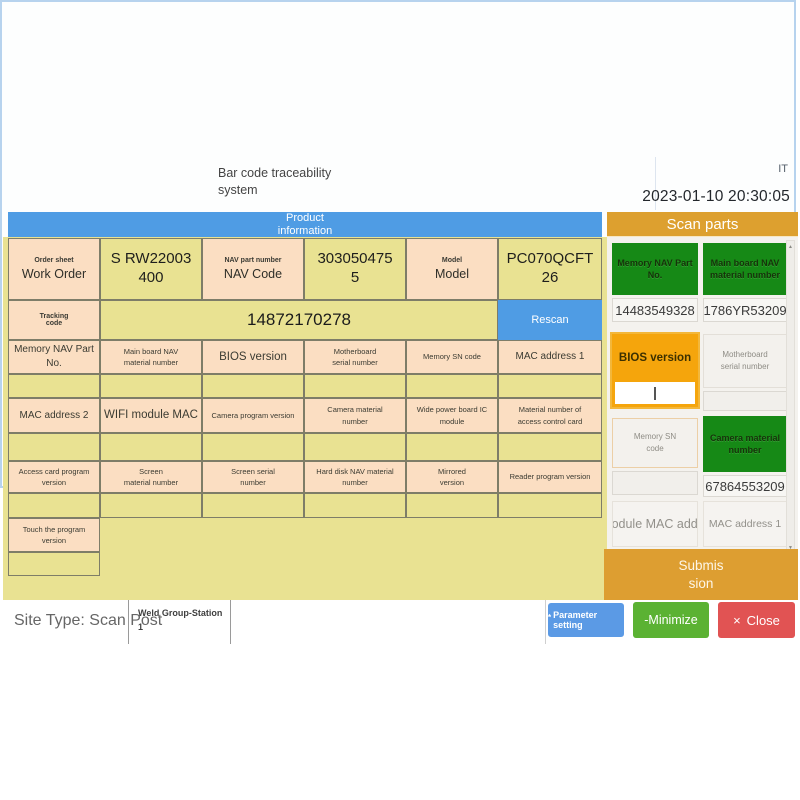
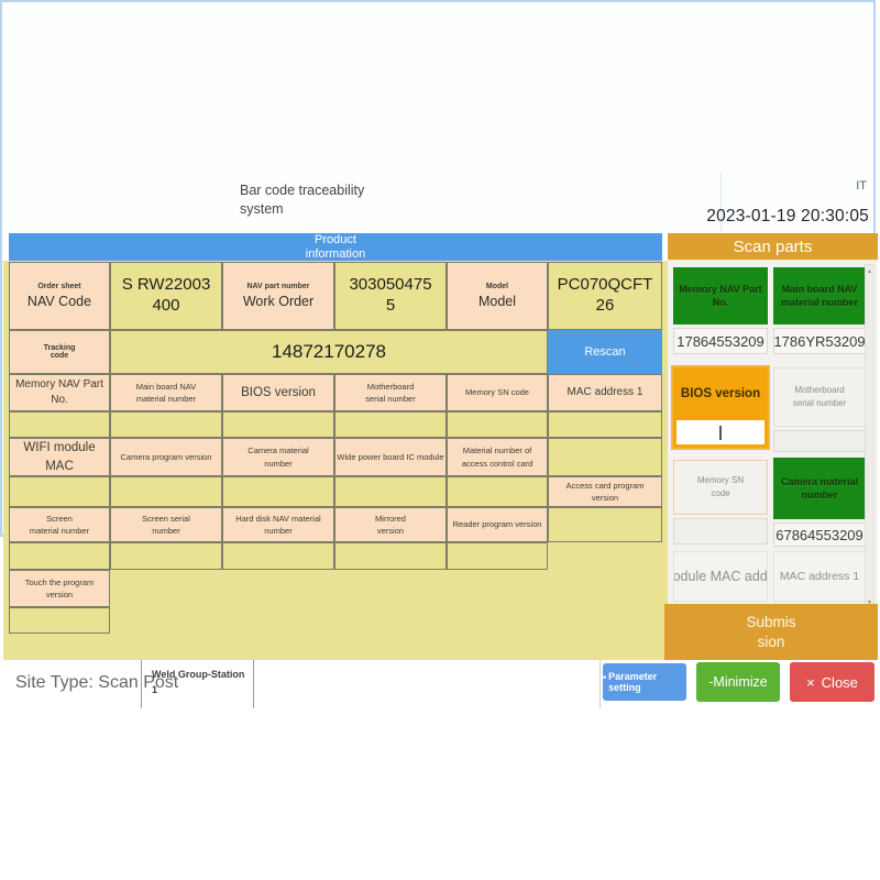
  Bar code traceability
  system
  IT
- 2023-01-10 20:30:05
+ 2023-01-19 20:30:05
  Product
  information
- Work Order
+ NAV Code
  S RW22003
  400
- NAV Code
+ Work Order
  303050475
  5
  Model
  PC070QCFT
  26
  14872170278
  Rescan
  Memory NAV Part No.
  Main board NAV
  material number
  BIOS version
  Motherboard
  serial number
  Memory SN code
  MAC address 1
- MAC address 2
  WIFI module MAC
  Camera program version
  Camera material
  number
  Wide power board IC module
  Material number of
  access control card
  Access card program
  version
  Screen
  material number
  Screen serial
  number
  Hard disk NAV material
  number
  Mirrored
  version
  Reader program version
  Touch the program
  version
  Scan parts
  Memory NAV Part No.
- 14483549328
+ 17864553209
  Main board NAV
  material number
  1786YR53209
  BIOS version
  Motherboard
  serial number
  Memory SN
  code
  Camera material
  number
  67864553209
  odule MAC add
  MAC address 1
  Submis
  sion
  Site Type: Scan Post
  Weld Group-Station
  1
  *
  Parameter setting
  -Minimize
  ×
  Close
